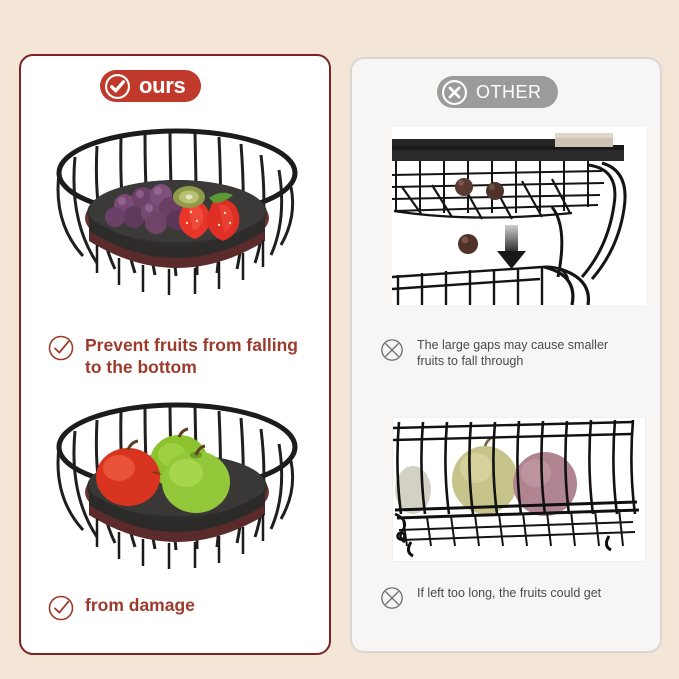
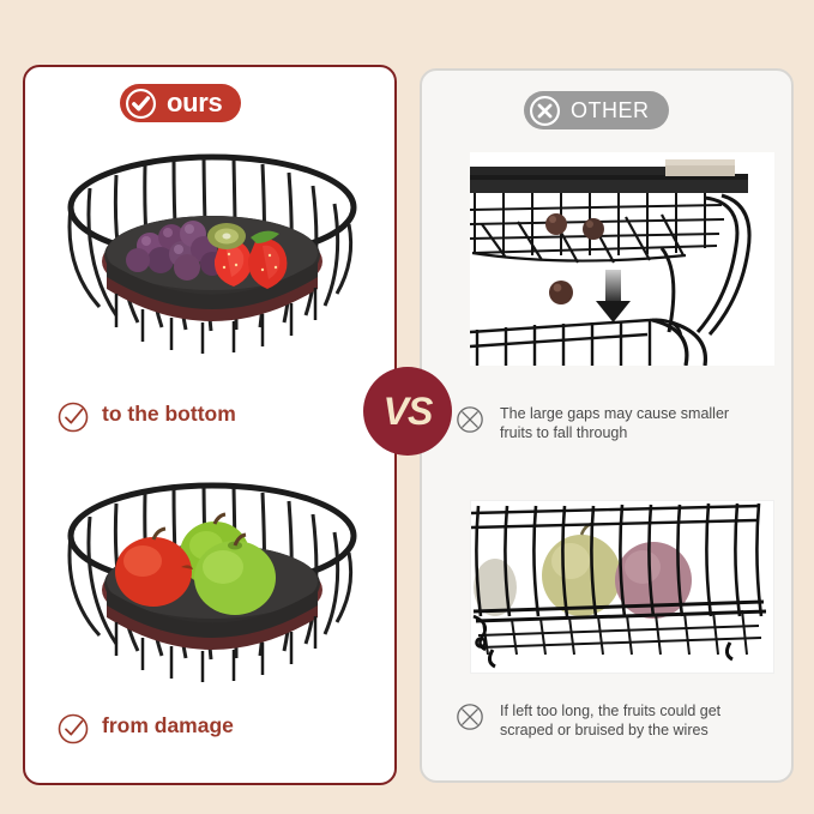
  ours
- Prevent fruits from falling
  to the bottom
  from damage
  OTHER
  The large gaps may cause smaller
  fruits to fall through
  If left too long, the fruits could get
+ scraped or bruised by the wires
+ VS
